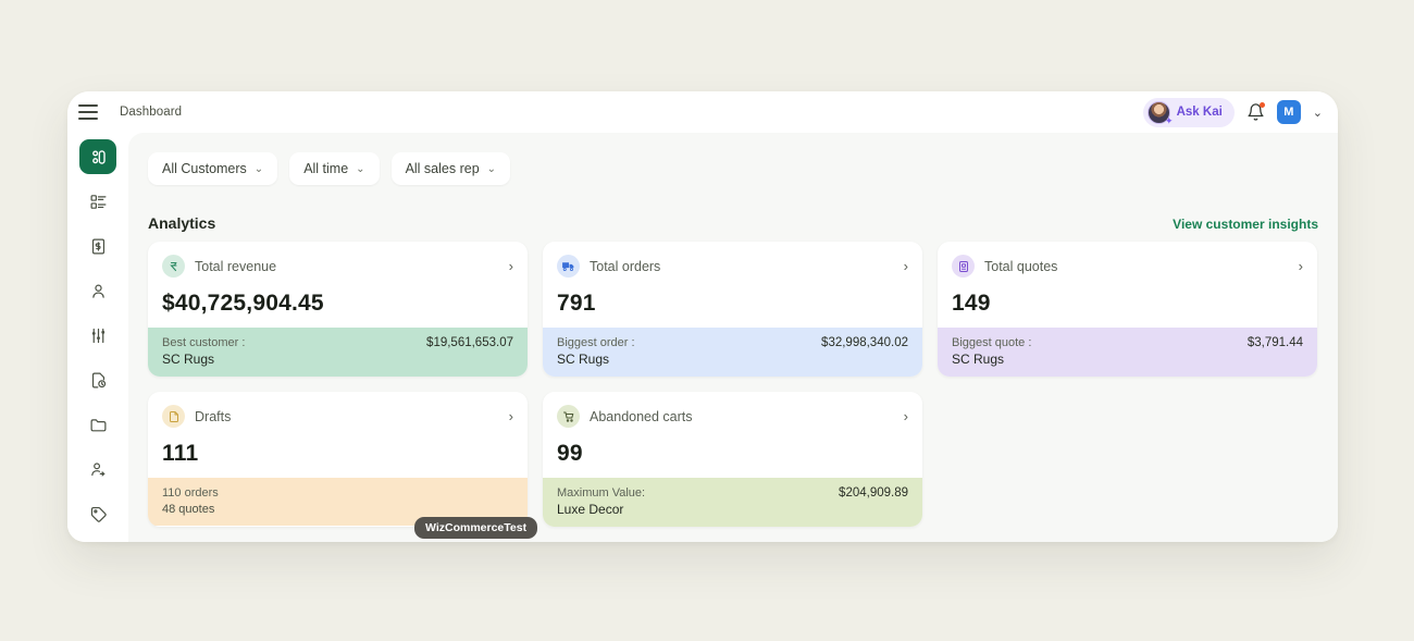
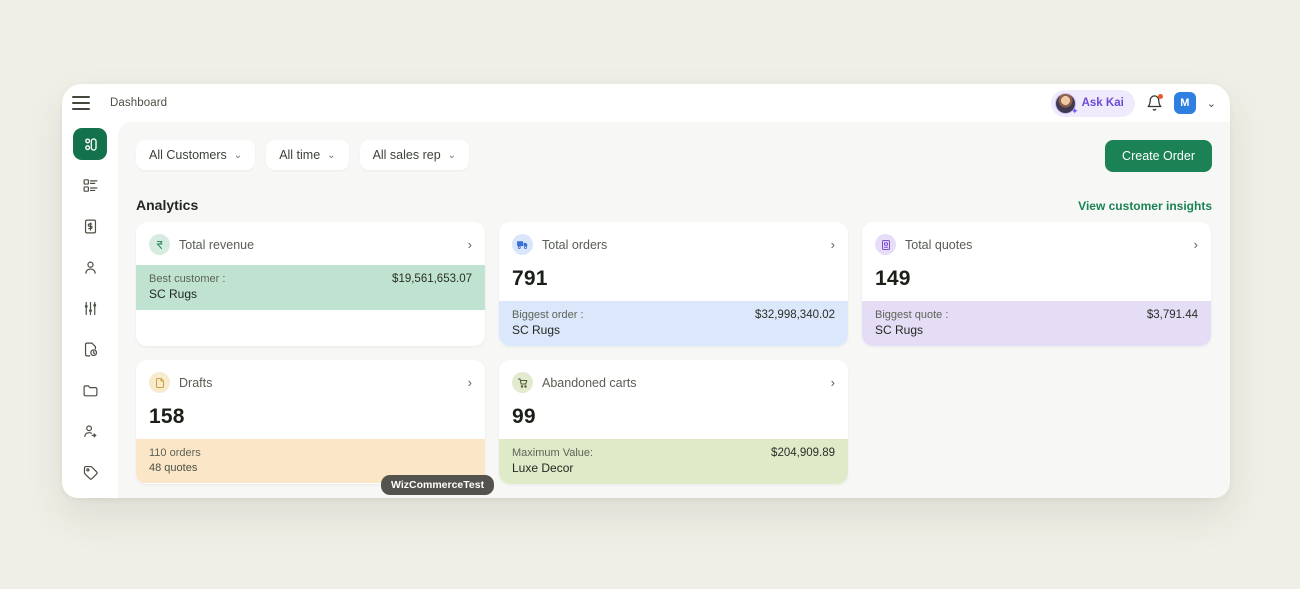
  Dashboard
  Ask Kai
  M
  ⌄
  All Customers
  ⌄
  All time
  ⌄
  All sales rep
  ⌄
+ Create Order
  Analytics
  View customer insights
  Total revenue
  ›
- $40,725,904.45
  Best customer :
  $19,561,653.07
  SC Rugs
  Total orders
  ›
  791
  Biggest order :
  $32,998,340.02
  SC Rugs
  Total quotes
  ›
  149
  Biggest quote :
  $3,791.44
  SC Rugs
  Drafts
  ›
- 111
+ 158
  110 orders
  48 quotes
  Abandoned carts
  ›
  99
  Maximum Value:
  $204,909.89
  Luxe Decor
  WizCommerceTest
